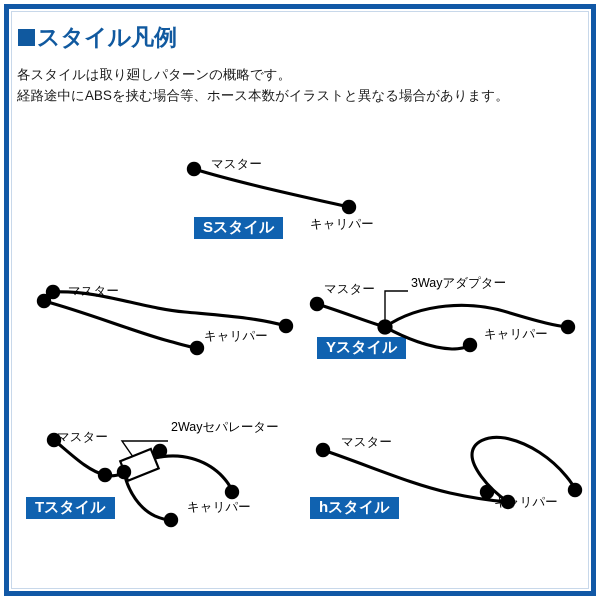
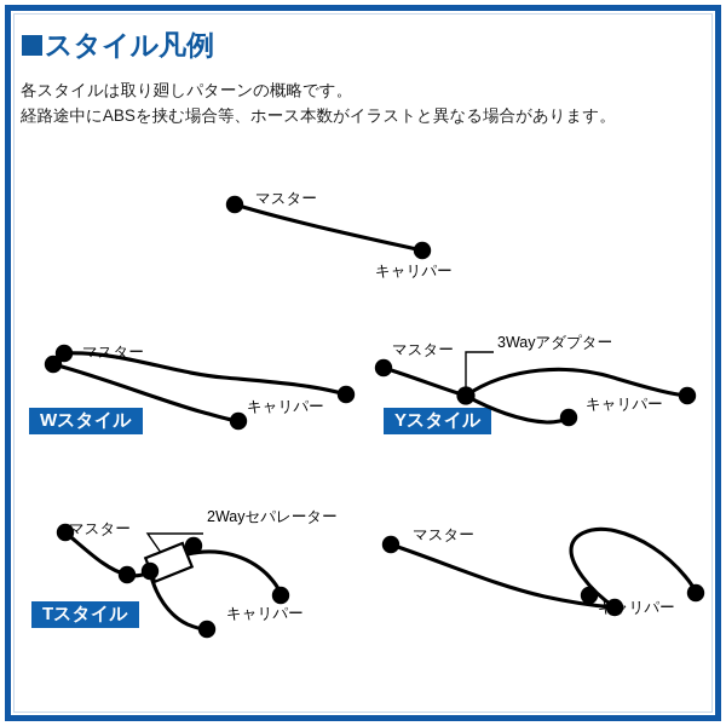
  スタイル凡例
  各スタイルは取り廻しパターンの概略です。
  経路途中にABSを挟む場合等、ホース本数がイラストと異なる場合があります。
- Sスタイル
  マスター
  キャリパー
+ Wスタイル
  スター
  キャリパー
  Yスタイル
  マスター
  3Wayアダプター
  キャリパー
  Tスタイル
  マスター
  2Wayセパレーター
  キャリパー
- hスタイル
  マスター
